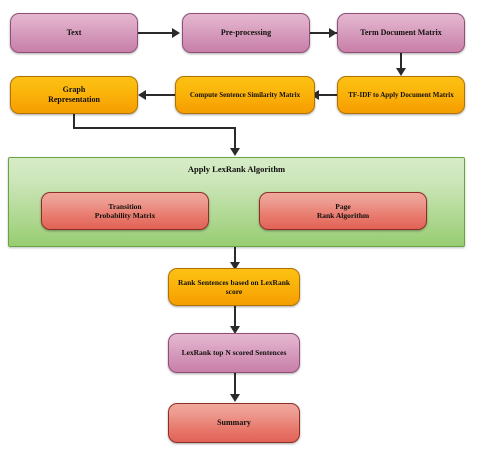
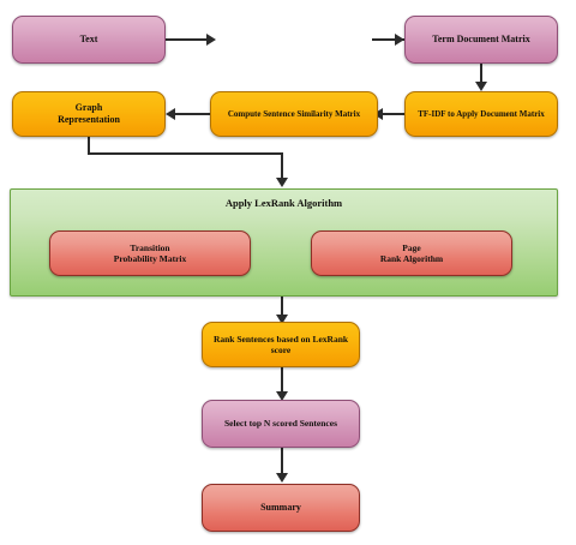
  Text
- Pre-processing
  Term Document Matrix
  TF-IDF to Apply Document Matrix
  Compute Sentence Similarity Matrix
  Graph
  Representation
  Apply LexRank Algorithm
  Transition
  Probability Matrix
  Page
  Rank Algorithm
  Rank Sentences based on LexRank score
- LexRank top N scored Sentences
+ Select top N scored Sentences
  Summary
